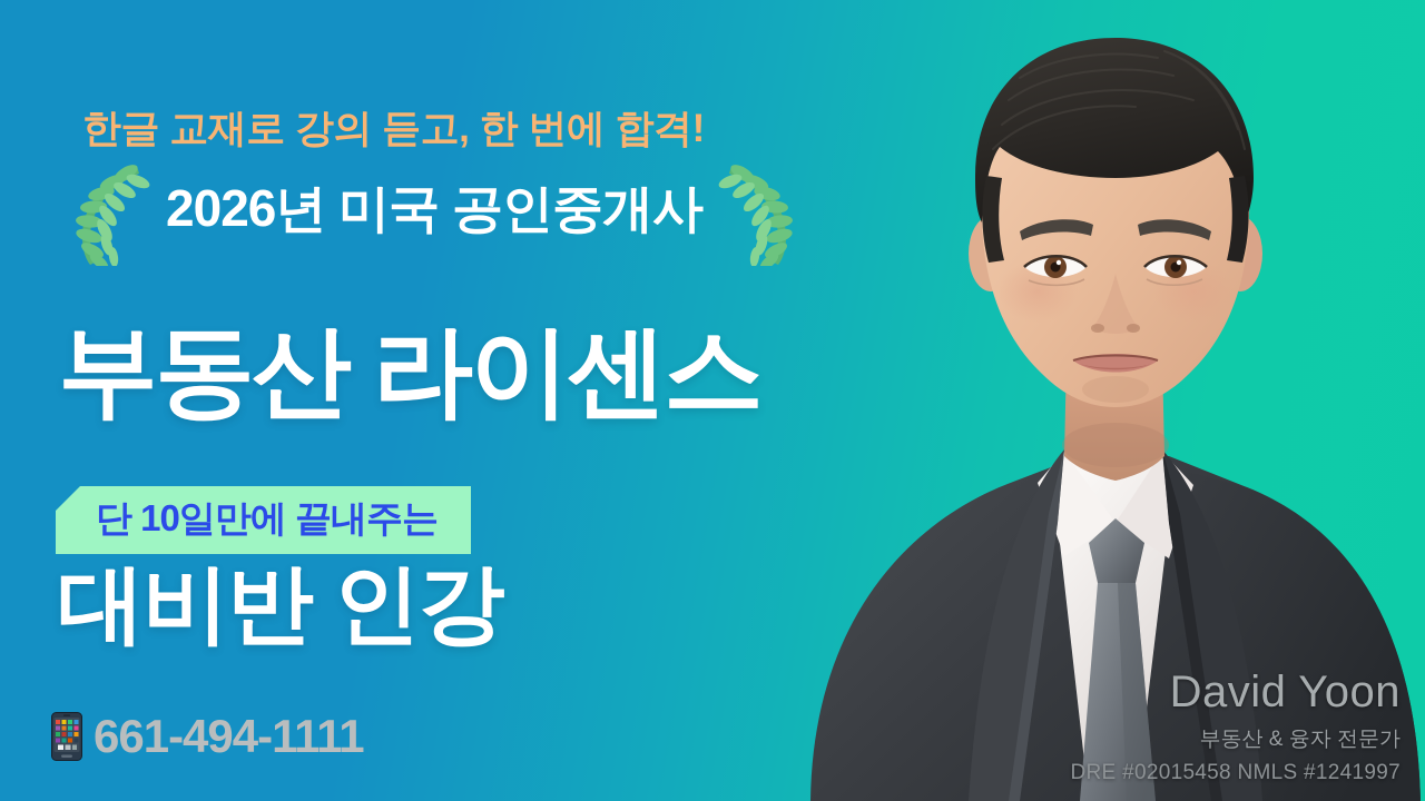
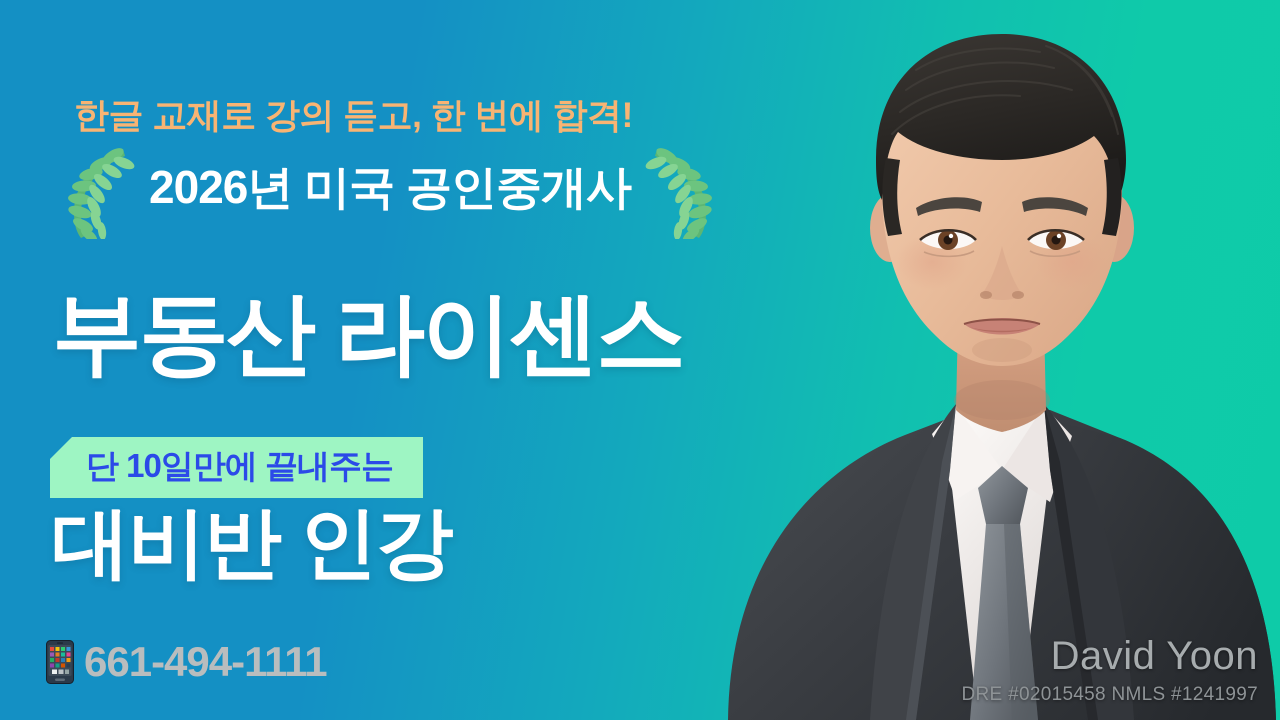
  한글 교재로 강의 듣고, 한 번에 합격!
  2026년 미국 공인중개사
  부동산 라이센스
  단 10일만에 끝내주는
  대비반 인강
  661-494-1111
  David Yoon
- 부동산 & 융자 전문가
  DRE #02015458 NMLS #1241997
